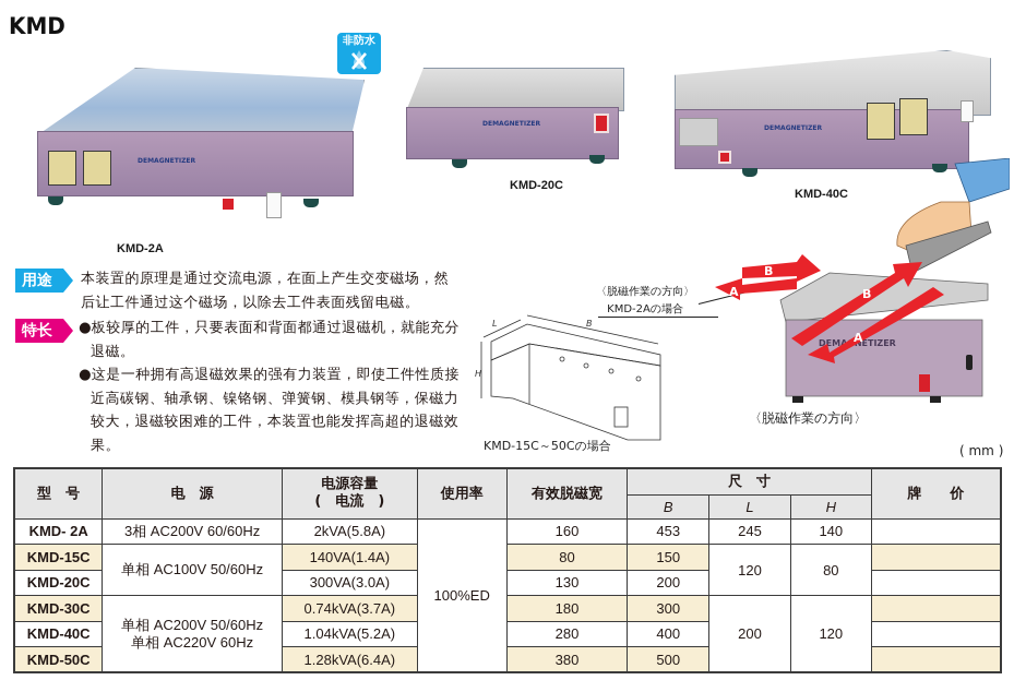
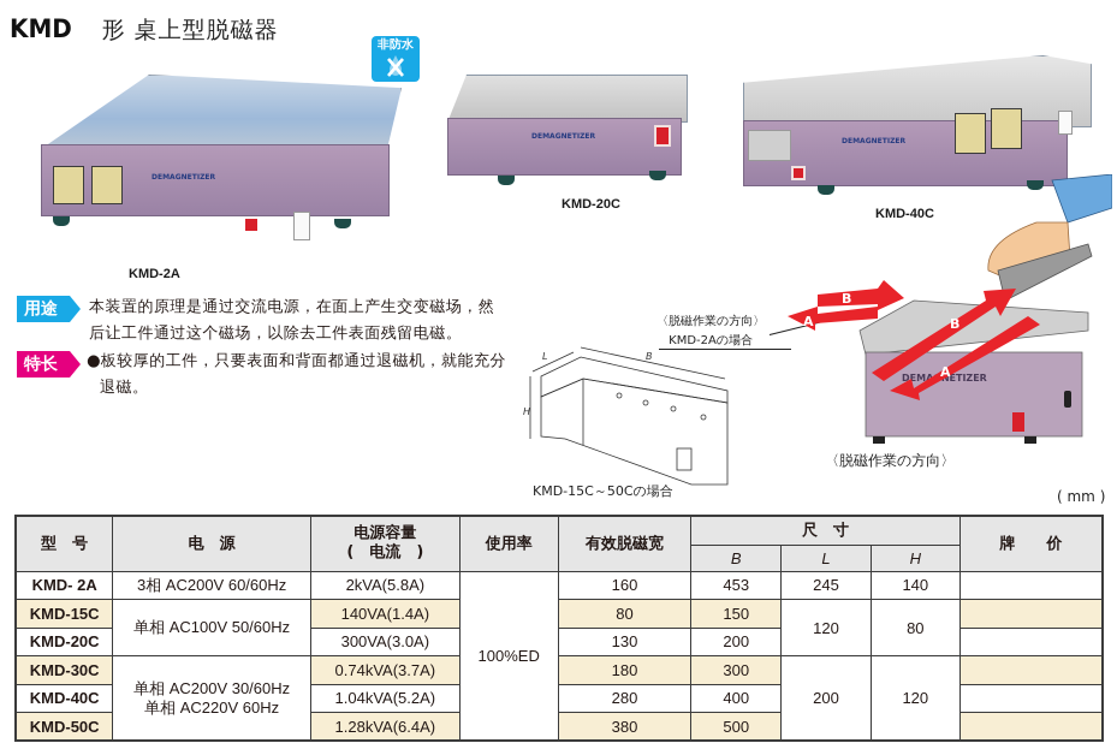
  KMD
+ 形 桌上型脱磁器
  非防水
  KMD-2A
  KMD-20C
  KMD-40C
  用途
  本装置的原理是通过交流电源，在面上产生交变磁场，然后让工件通过这个磁场，以除去工件表面残留电磁。
  特长
  ●板较厚的工件，只要表面和背面都通过退磁机，就能充分退磁。
- ●这是一种拥有高退磁效果的强有力装置，即使工件性质接近高碳钢、轴承钢、镍铬钢、弹簧钢、模具钢等，保磁力较大，退磁较困难的工件，本装置也能发挥高超的退磁效果。
  B
  L
  H
  KMD-15C～50Cの場合
  〈脱磁作業の方向〉
  KMD-2Aの場合
  DEMANETIZER
  B
  A
  B
  A
  〈脱磁作業の方向〉
  ( mm )
  型 号	电 源	电源容量 ( 电流 )	使用率	有效脱磁宽	尺 寸	牌 价
  B	L	H
  KMD- 2A	3相 AC200V 60/60Hz	2kVA(5.8A)	100%ED	160	453	245	140
  KMD-15C	单相 AC100V 50/60Hz	140VA(1.4A)	80	150	120	80
  KMD-20C	300VA(3.0A)	130	200
- KMD-30C	单相 AC200V 50/60Hz 单相 AC220V 60Hz	0.74kVA(3.7A)	180	300	200	120
+ KMD-30C	单相 AC200V 30/60Hz 单相 AC220V 60Hz	0.74kVA(3.7A)	180	300	200	120
  KMD-40C	1.04kVA(5.2A)	280	400
  KMD-50C	1.28kVA(6.4A)	380	500
